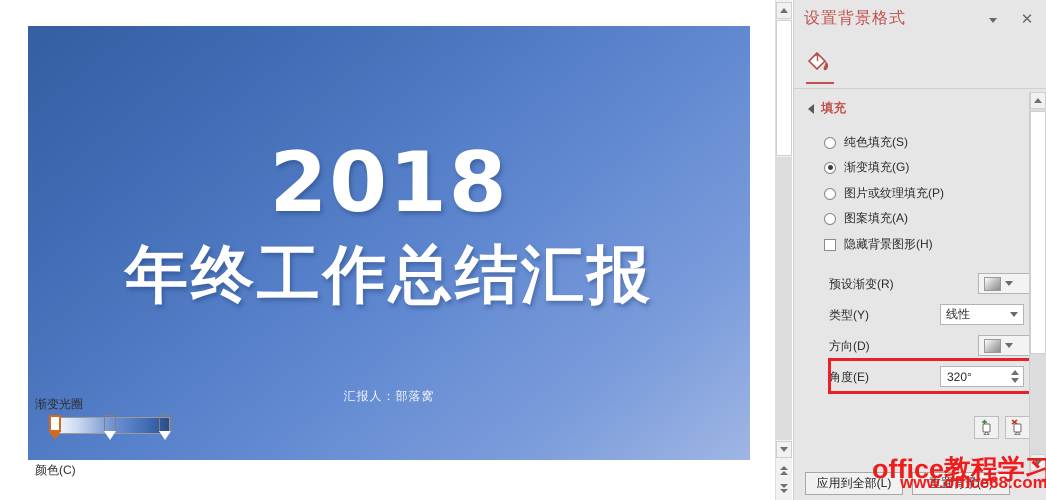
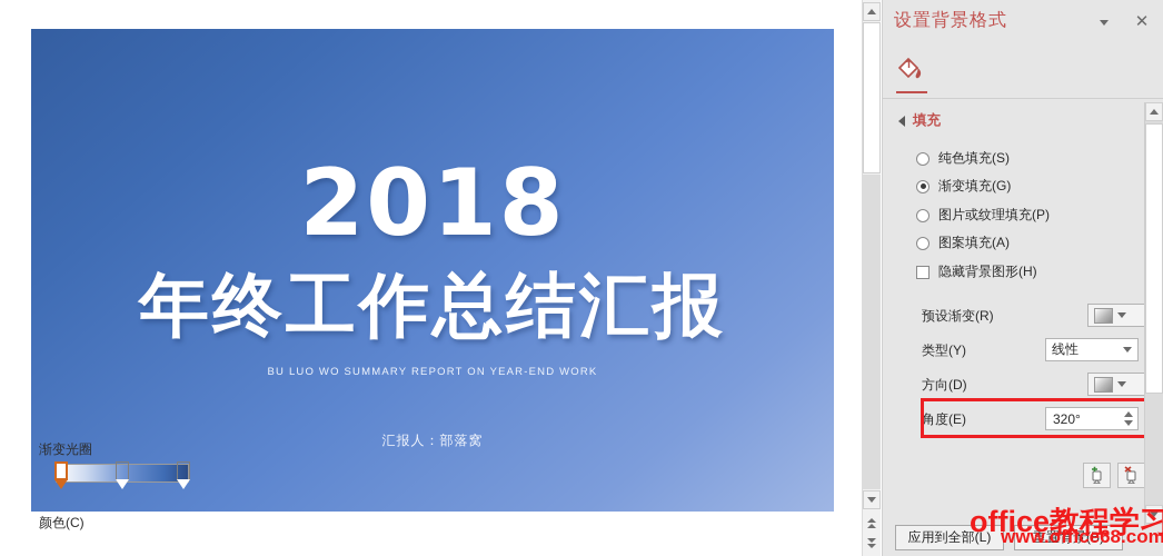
  2018
  年终工作总结汇报
+ BU LUO WO SUMMARY REPORT ON YEAR-END WORK
  汇报人：部落窝
  设置背景格式
  ✕
  填充
  纯色填充(S)
  渐变填充(G)
  图片或纹理填充(P)
  图案填充(A)
  隐藏背景图形(H)
  预设渐变(R)
  类型(Y)
  方向(D)
  角度(E)
  线性
  320°
  渐变光圈
  颜色(C)
  应用到全部(L)
  重置背景(B)
  office教程学习
  www.office68.com
